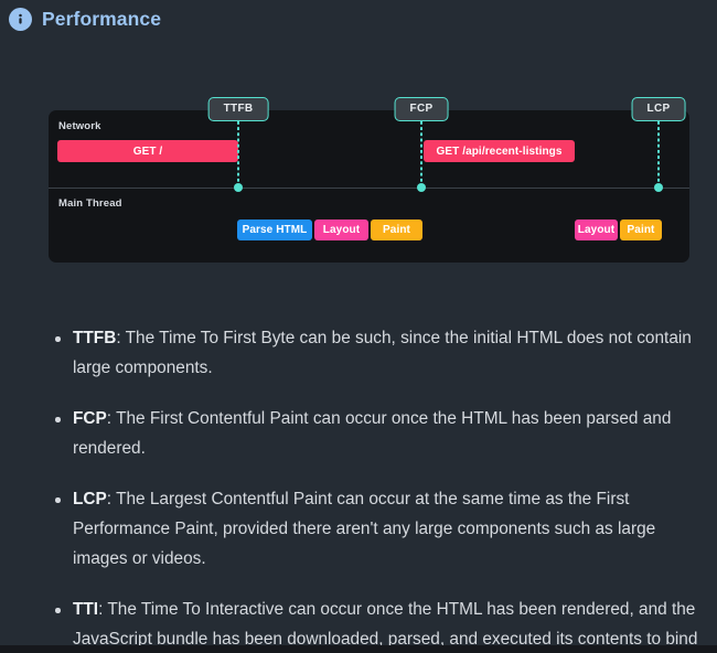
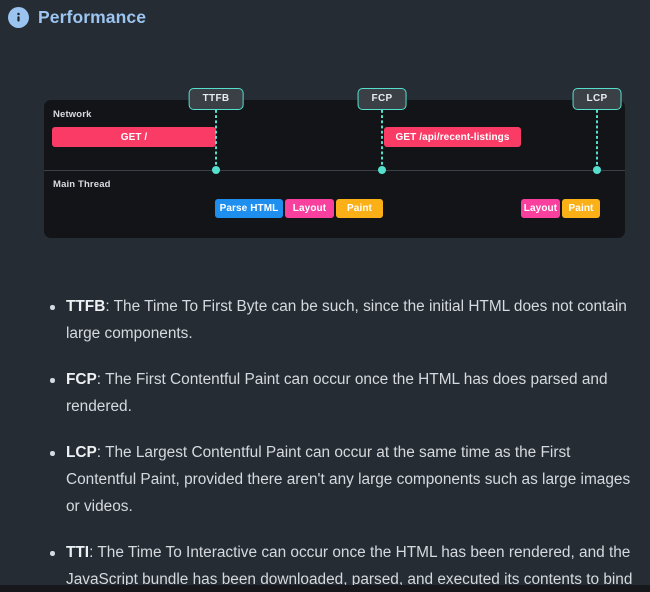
  Performance
  Network
  Main Thread
  GET /
  GET /api/recent-listings
  Parse HTML
  Layout
  Paint
  Layout
  Paint
  TTFB
  FCP
  LCP
  TTFB: The Time To First Byte can be such, since the initial HTML does not contain large components.
- FCP: The First Contentful Paint can occur once the HTML has been parsed and rendered.
+ FCP: The First Contentful Paint can occur once the HTML has does parsed and rendered.
- LCP: The Largest Contentful Paint can occur at the same time as the First Performance Paint, provided there aren't any large components such as large images or videos.
+ LCP: The Largest Contentful Paint can occur at the same time as the First Contentful Paint, provided there aren't any large components such as large images or videos.
  TTI: The Time To Interactive can occur once the HTML has been rendered, and the JavaScript bundle has been downloaded, parsed, and executed its contents to bind
